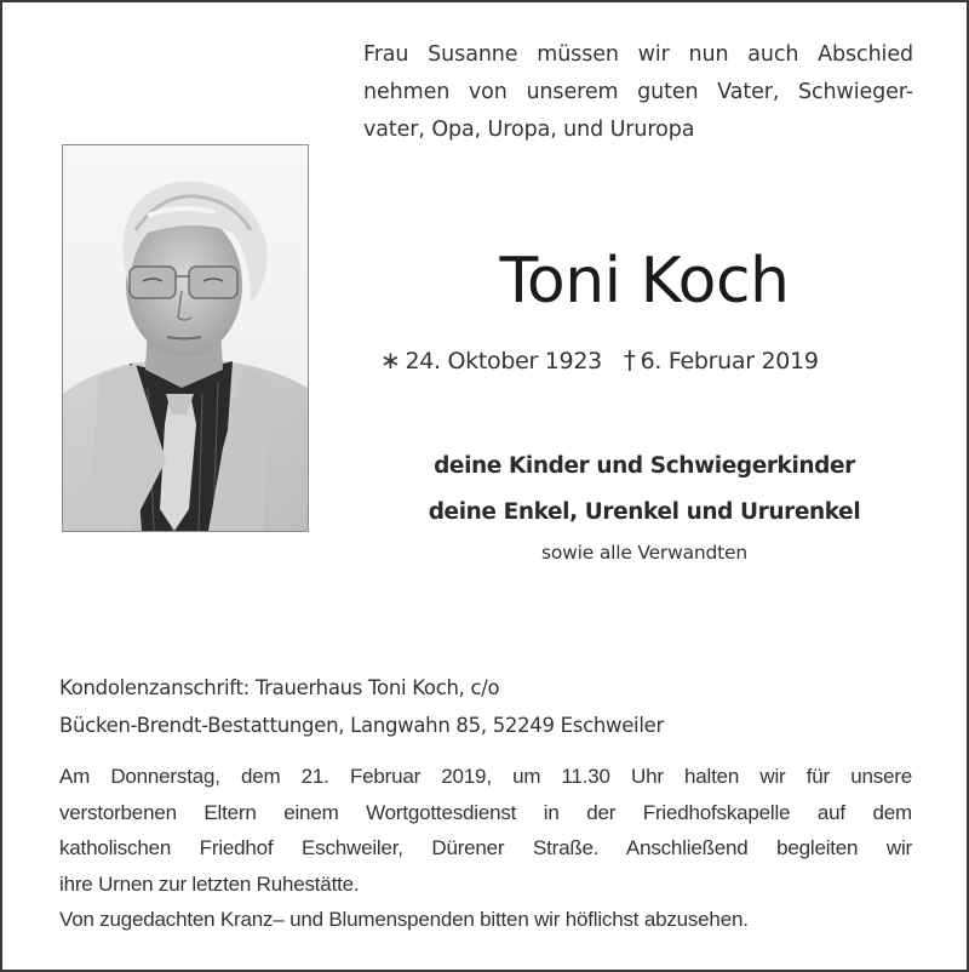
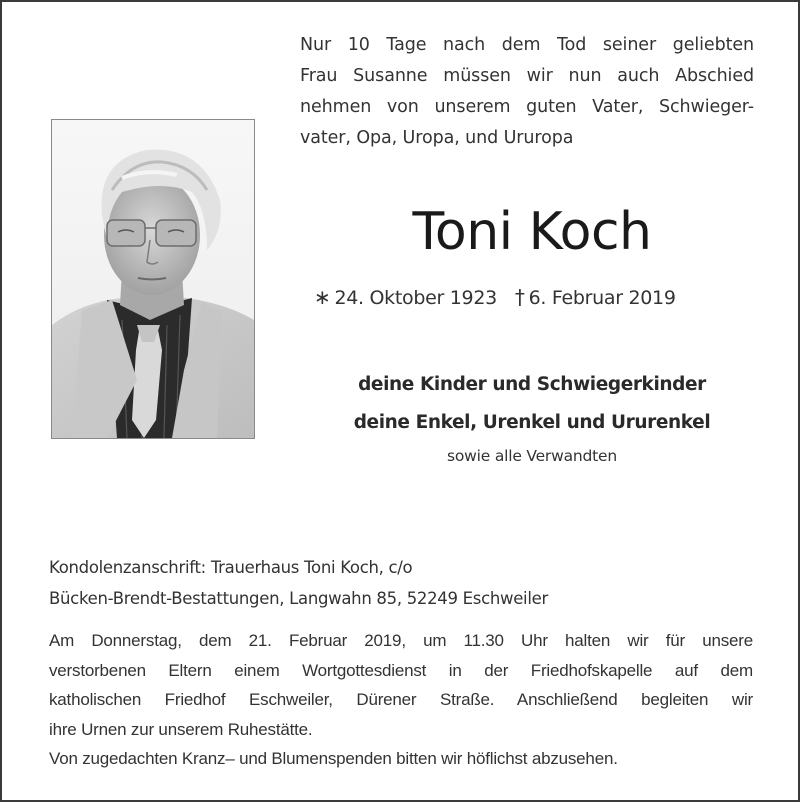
+ Nur 10 Tage nach dem Tod seiner geliebten
  Frau Susanne müssen wir nun auch Abschied
  nehmen von unserem guten Vater, Schwieger-
  vater, Opa, Uropa, und Ururopa
  Toni Koch
  ∗ 24. Oktober 1923 † 6. Februar 2019
  deine Kinder und Schwiegerkinder
  deine Enkel, Urenkel und Ururenkel
  sowie alle Verwandten
  Kondolenzanschrift: Trauerhaus Toni Koch, c/o
  Bücken-Brendt-Bestattungen, Langwahn 85, 52249 Eschweiler
  Am Donnerstag, dem 21. Februar 2019, um 11.30 Uhr halten wir für unsere
  verstorbenen Eltern einem Wortgottesdienst in der Friedhofskapelle auf dem
  katholischen Friedhof Eschweiler, Dürener Straße. Anschließend begleiten wir
- ihre Urnen zur letzten Ruhestätte.
+ ihre Urnen zur unserem Ruhestätte.
  Von zugedachten Kranz– und Blumenspenden bitten wir höflichst abzusehen.
